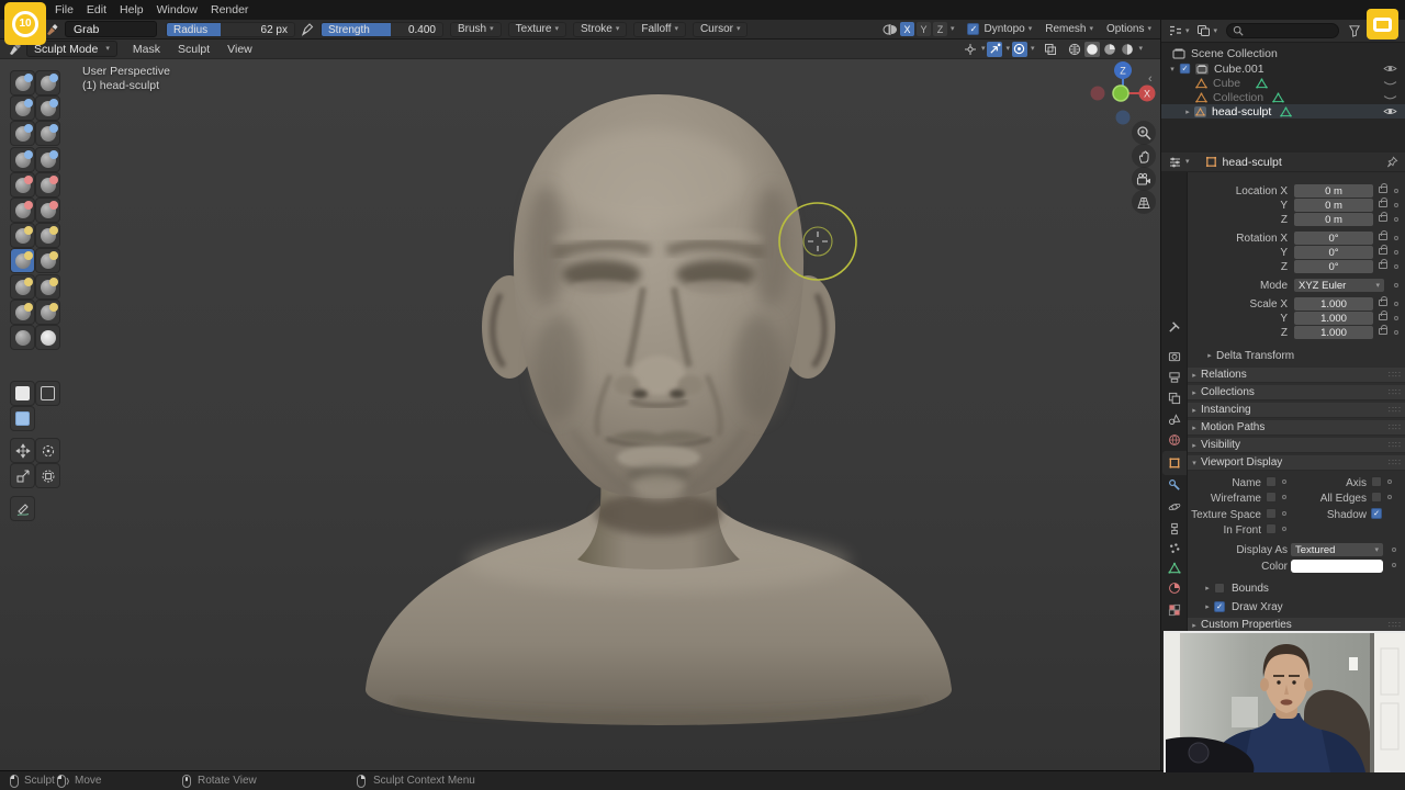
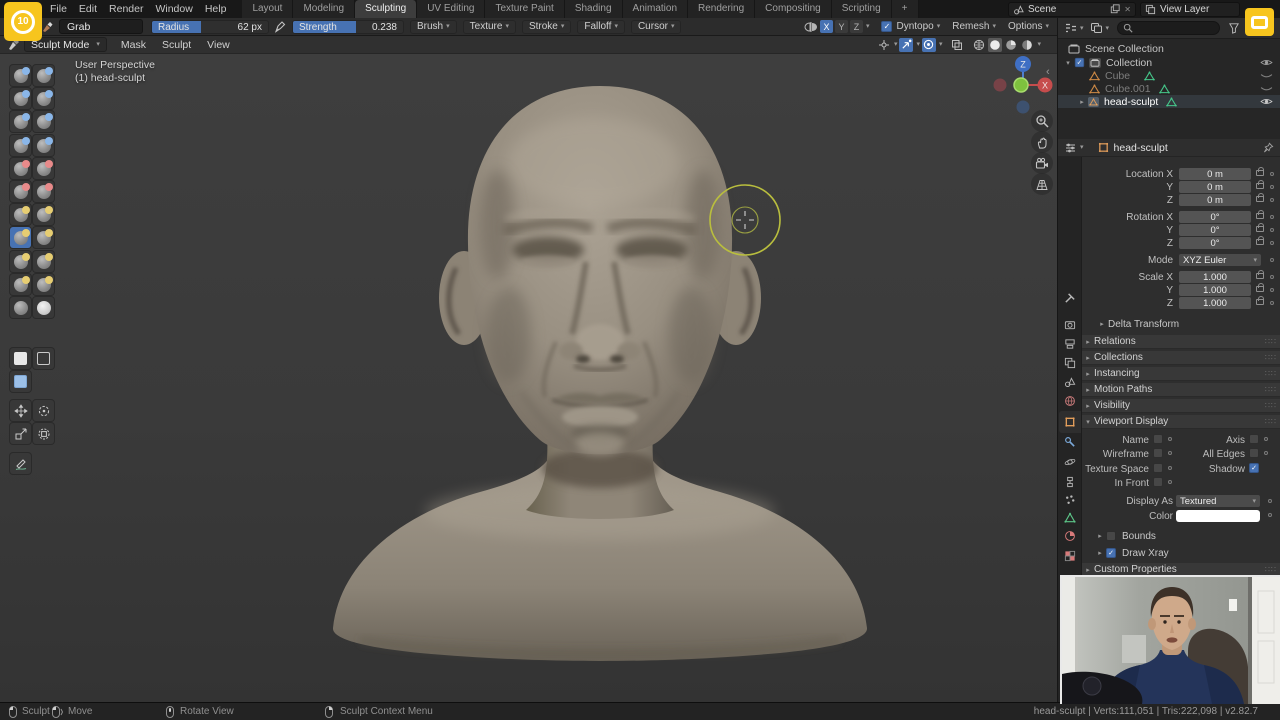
  File
  Edit
- Help
+ Render
  Window
- Render
+ Help
+ Layout
+ Modeling
+ Sculpting
+ UV Editing
+ Texture Paint
+ Shading
+ Animation
+ Rendering
+ Compositing
+ Scripting
+ +
+ Scene
+ ✕
+ View Layer
  Grab
  Radius
  62 px
  Strength
- 0.400
+ 0.238
  Brush
  Texture
  Stroke
  Falloff
  Cursor
  X
  Y
  Z
  ✓
  Dyntopo
  Remesh
  Options
  Sculpt Mode
  Mask
  Sculpt
  View
  Z
  X
  User Perspective
  (1) head-sculpt
  ‹
  Scene Collection
- Cube.001
+ Collection
  Cube
- Collection
+ Cube.001
  head-sculpt
  head-sculpt
  Location X
  0 m
  Y
  0 m
  Z
  0 m
  Rotation X
  0°
  Y
  0°
  Z
  0°
  Mode
  XYZ Euler
  Scale X
  1.000
  Y
  1.000
  Z
  1.000
  Delta Transform
  Relations
  ∷∷
  Collections
  ∷∷
  Instancing
  ∷∷
  Motion Paths
  ∷∷
  Visibility
  ∷∷
  Viewport Display
  ∷∷
  Name
  Axis
  Wireframe
  All Edges
  Texture Space
  Shadow
  In Front
  Display As
  Textured
  Color
  Bounds
  Draw Xray
  Custom Properties
  ∷∷
  Sculpt
  Move
  Rotate View
  Sculpt Context Menu
+ head-sculpt | Verts:111,051 | Tris:222,098 | v2.82.7
  10
